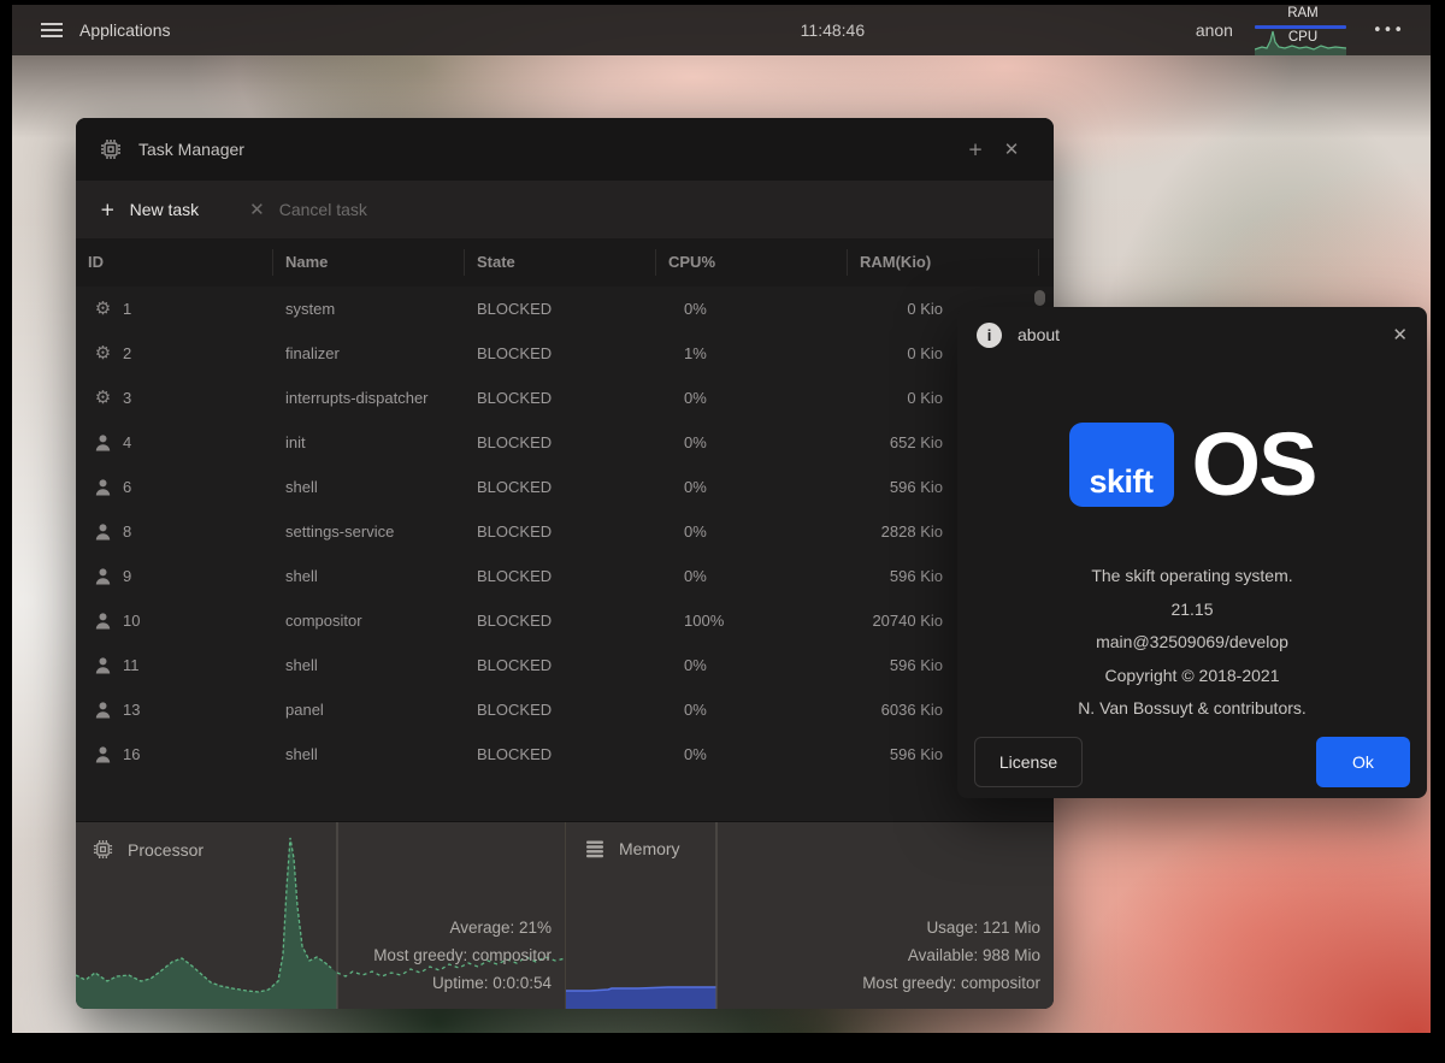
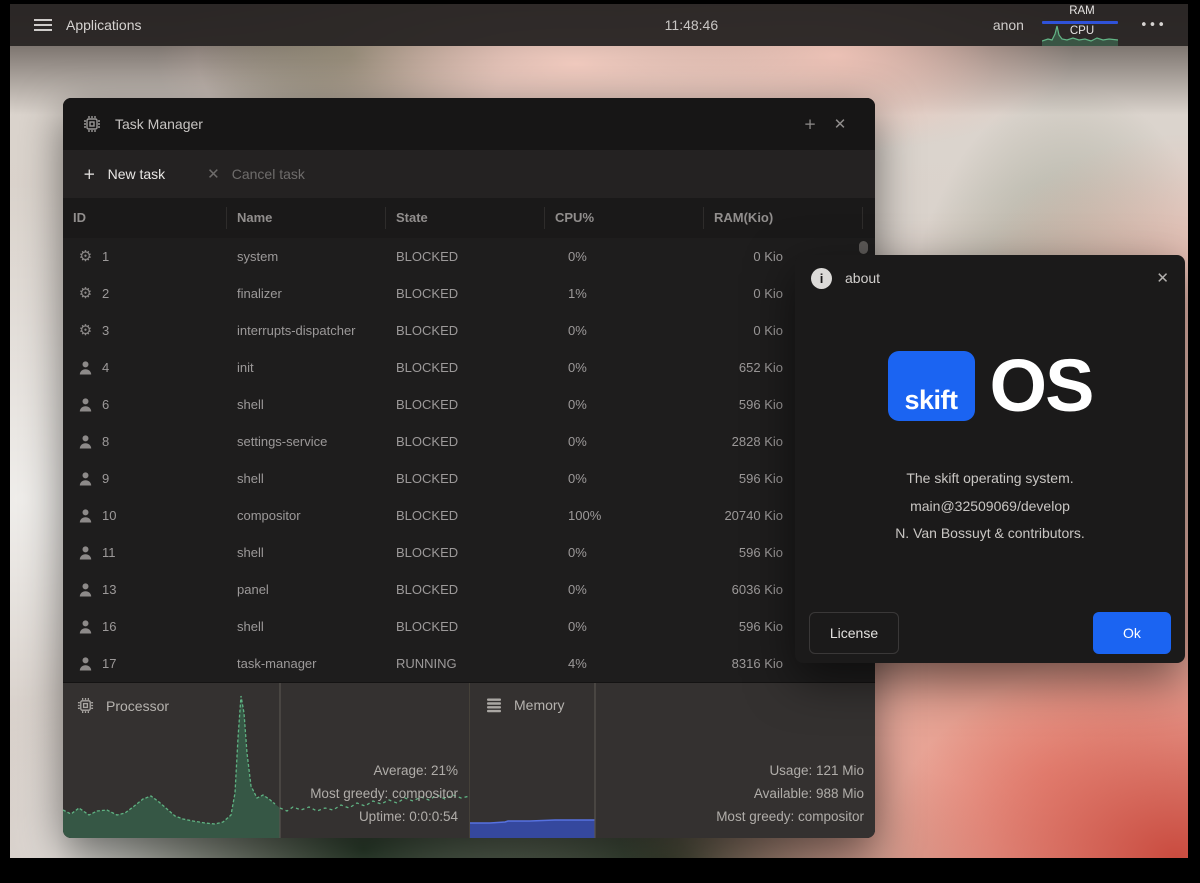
  Applications
  11:48:46
  anon
  RAM
  CPU
  •••
  Task Manager
  +
  ✕
  +
  New task
  ✕
  Cancel task
  ID
  Name
  State
  CPU%
  RAM(Kio)
  ⚙
  1
  system
  BLOCKED
  0%
  0 Kio
  ⚙
  2
  finalizer
  BLOCKED
  1%
  0 Kio
  ⚙
  3
  interrupts-dispatcher
  BLOCKED
  0%
  0 Kio
  4
  init
  BLOCKED
  0%
  652 Kio
  6
  shell
  BLOCKED
  0%
  596 Kio
  8
  settings-service
  BLOCKED
  0%
  2828 Kio
  9
  shell
  BLOCKED
  0%
  596 Kio
  10
  compositor
  BLOCKED
  100%
  20740 Kio
  11
  shell
  BLOCKED
  0%
  596 Kio
  13
  panel
  BLOCKED
  0%
  6036 Kio
  16
  shell
  BLOCKED
  0%
  596 Kio
+ 17
+ task-manager
+ RUNNING
+ 4%
+ 8316 Kio
  Processor
  Average: 21%
  Most greedy: compositor
  Uptime: 0:0:0:54
  Memory
  Usage: 121 Mio
  Available: 988 Mio
  Most greedy: compositor
  i
  about
  ✕
  skift
  OS
  The skift operating system.
- 21.15
  main@32509069/develop
- Copyright © 2018-2021
  N. Van Bossuyt & contributors.
  License
  Ok
